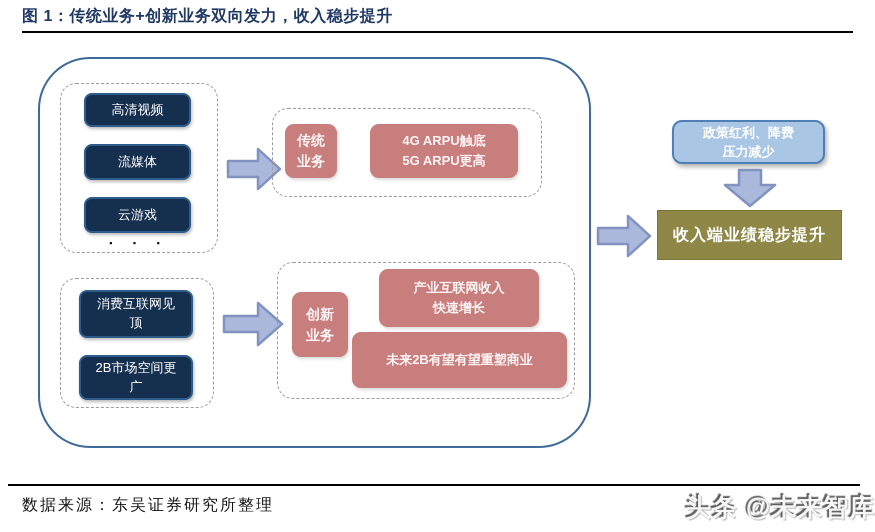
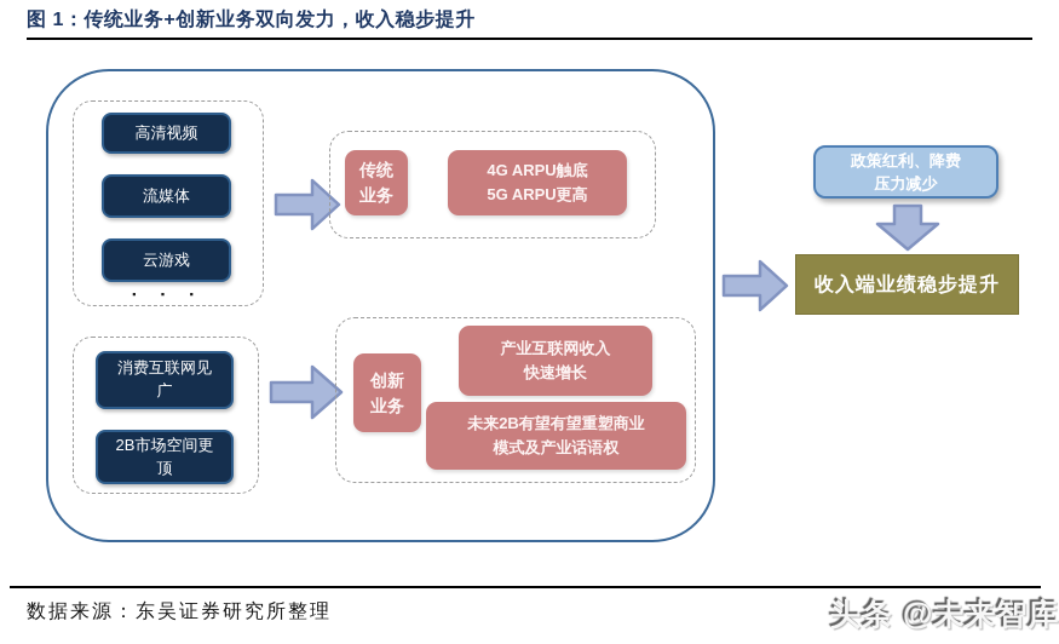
  图 1：传统业务+创新业务双向发力，收入稳步提升
  高清视频
  流媒体
  云游戏
  ▪ ▪ ▪
  传统
  业务
  4G ARPU触底
  5G ARPU更高
  消费互联网见
- 顶
+ 广
  2B市场空间更
- 广
+ 顶
  创新
  业务
  产业互联网收入
  快速增长
  未来2B有望有望重塑商业
+ 模式及产业话语权
  政策红利、降费
  压力减少
  收入端业绩稳步提升
  数据来源：东吴证券研究所整理
  头条 @未来智库
